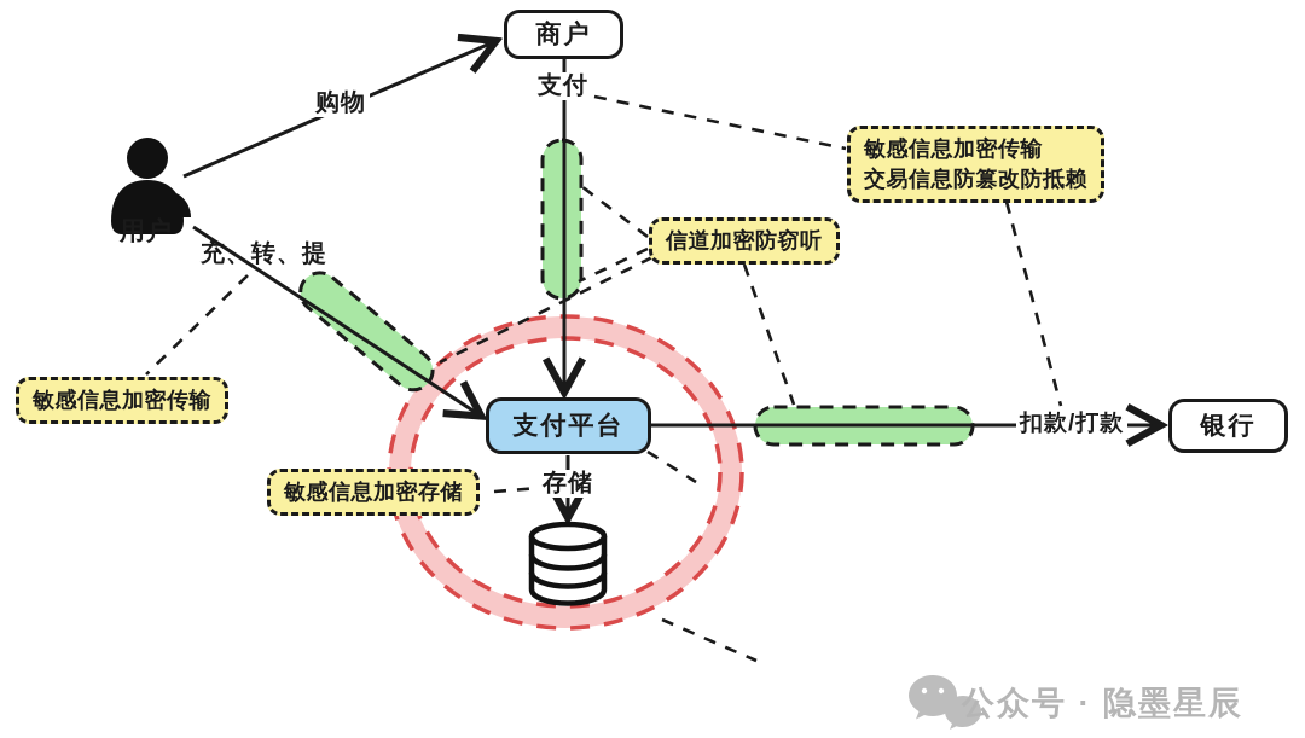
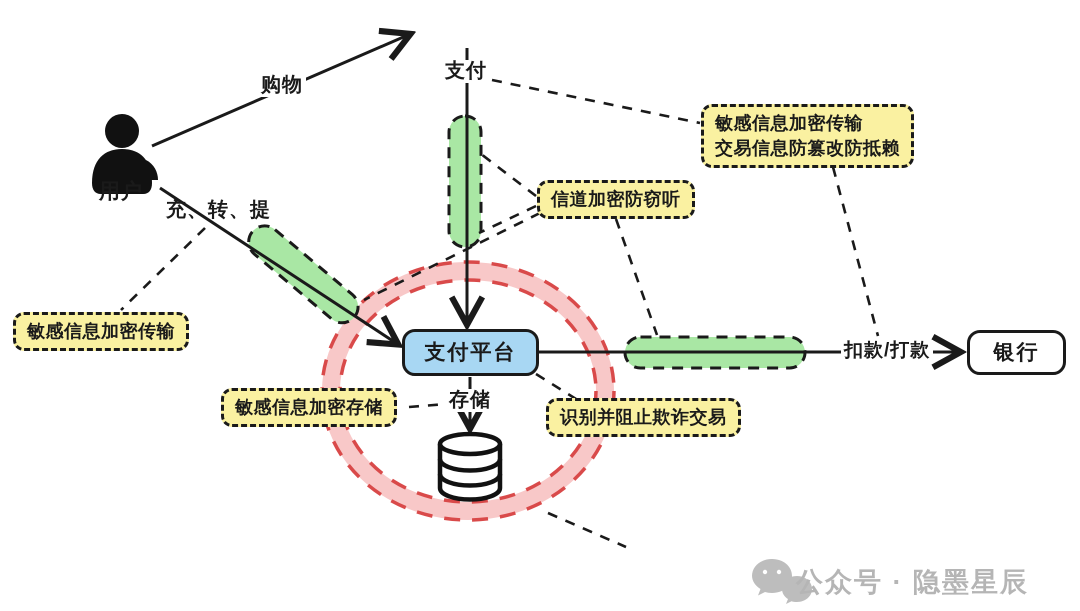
- 商户
  支付平台
  银行
  用户
  购物
  支付
  充、转、提
  存储
  扣款/打款
  敏感信息加密传输
  交易信息防篡改防抵赖
  信道加密防窃听
  敏感信息加密传输
  敏感信息加密存储
+ 识别并阻止欺诈交易
  公众号 · 隐墨星辰
